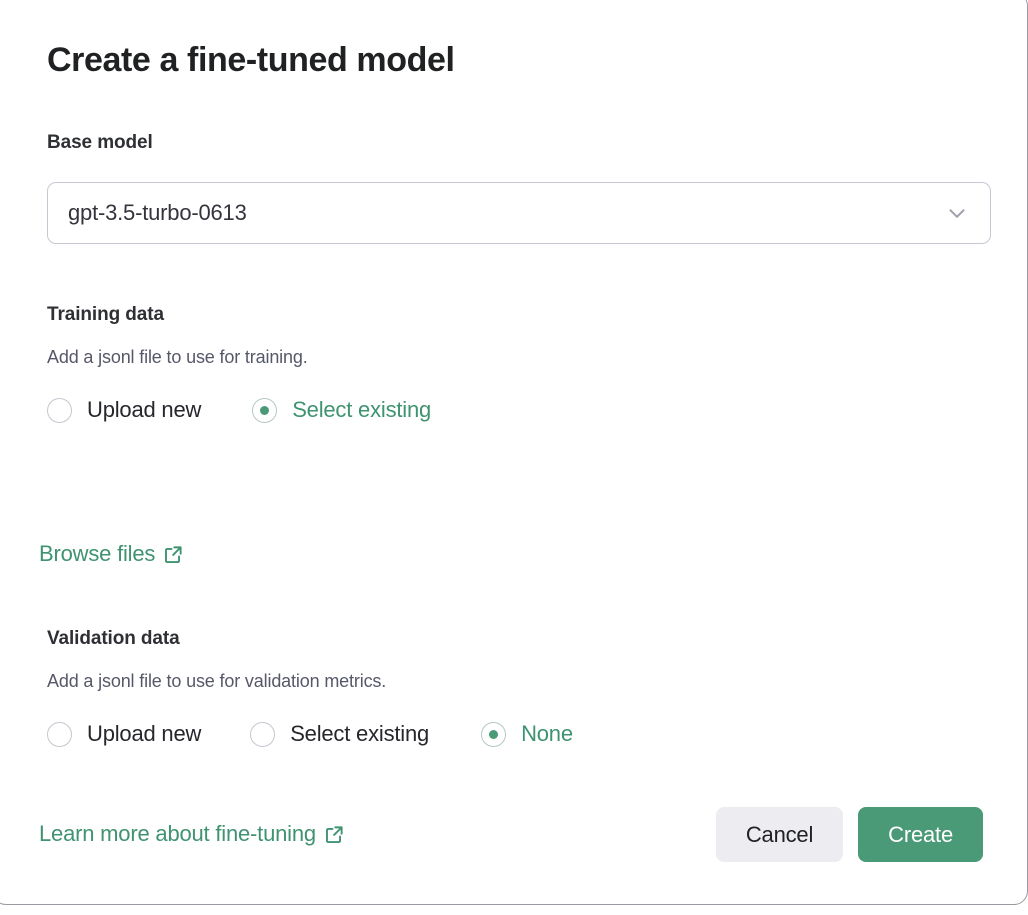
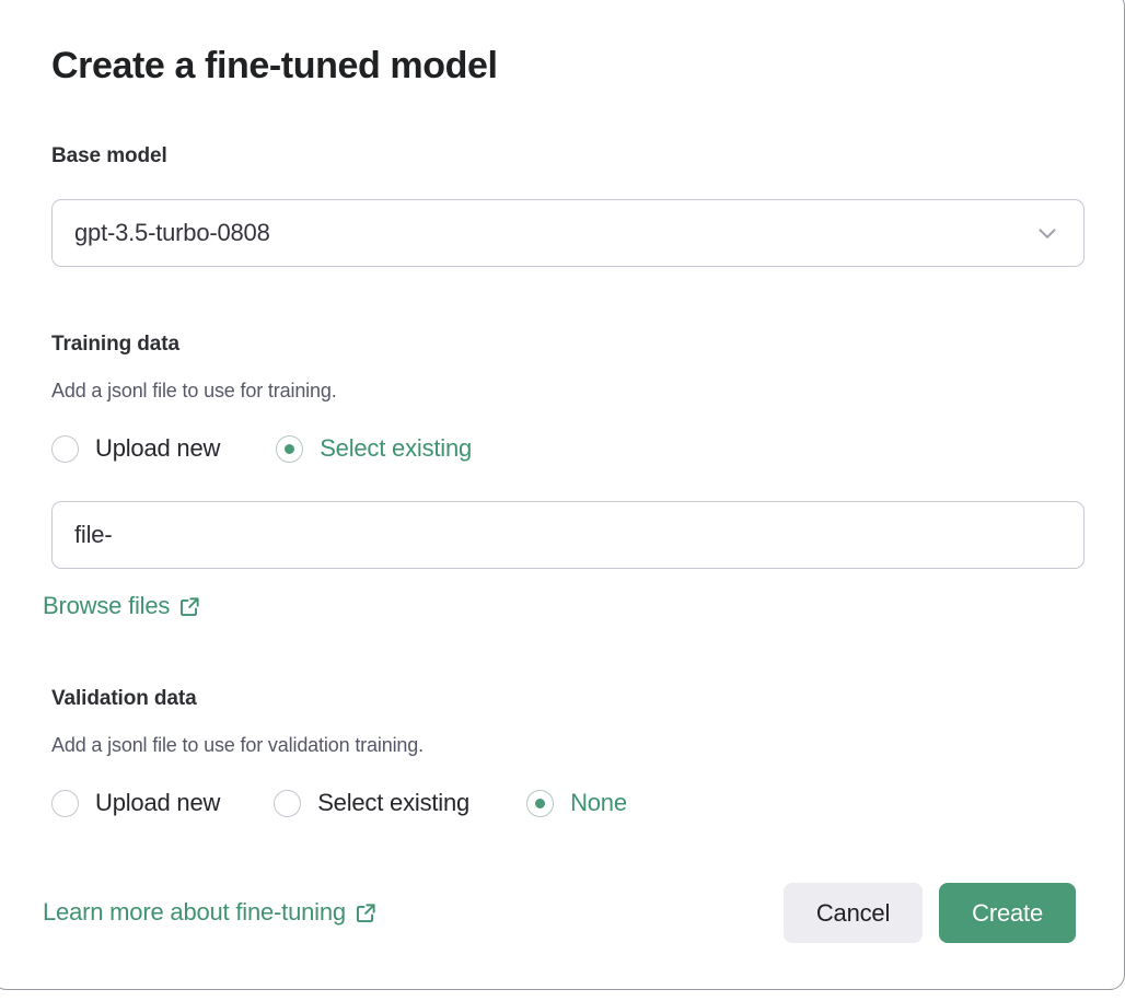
  Create a fine-tuned model
  Base model
- gpt-3.5-turbo-0613
+ gpt-3.5-turbo-0808
  Training data
  Add a jsonl file to use for training.
  Upload new
  Select existing
+ file-
  Browse files
  Validation data
- Add a jsonl file to use for validation metrics.
+ Add a jsonl file to use for validation training.
  Upload new
  Select existing
  None
  Learn more about fine-tuning
  Cancel
  Create
